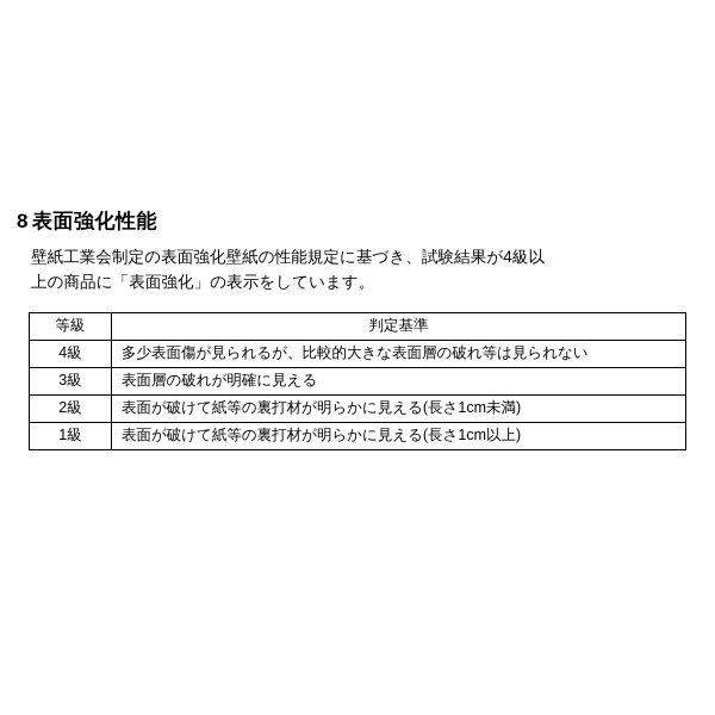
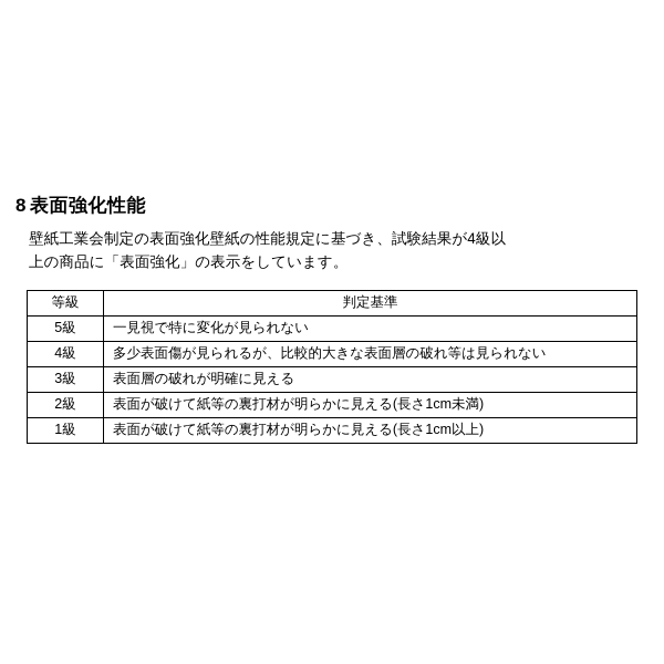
  8 表面強化性能
  壁紙工業会制定の表面強化壁紙の性能規定に基づき、試験結果が4級以
  上の商品に「表面強化」の表示をしています。
  等級	判定基準
+ 5級	一見視で特に変化が見られない
  4級	多少表面傷が見られるが、比較的大きな表面層の破れ等は見られない
  3級	表面層の破れが明確に見える
  2級	表面が破けて紙等の裏打材が明らかに見える(長さ1cm未満)
  1級	表面が破けて紙等の裏打材が明らかに見える(長さ1cm以上)
